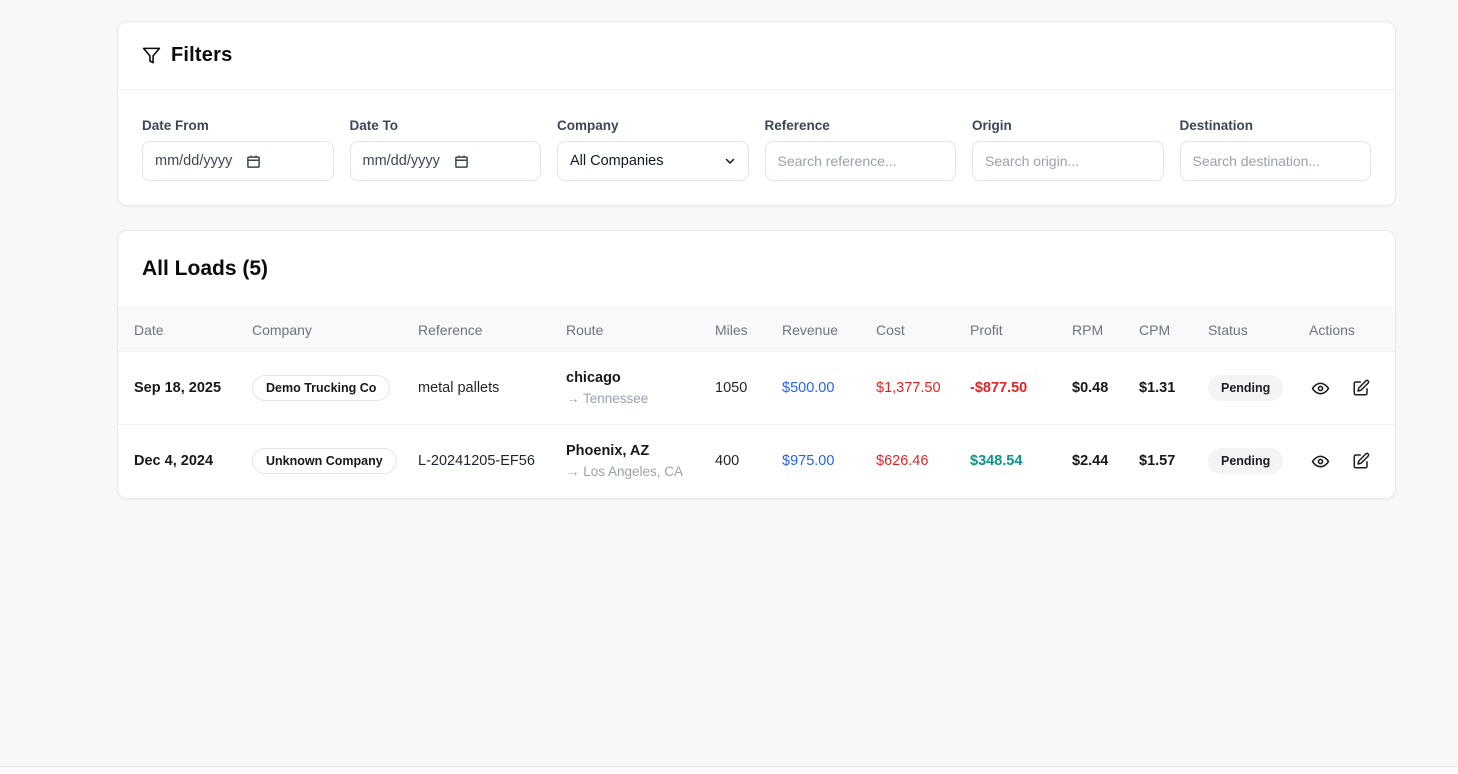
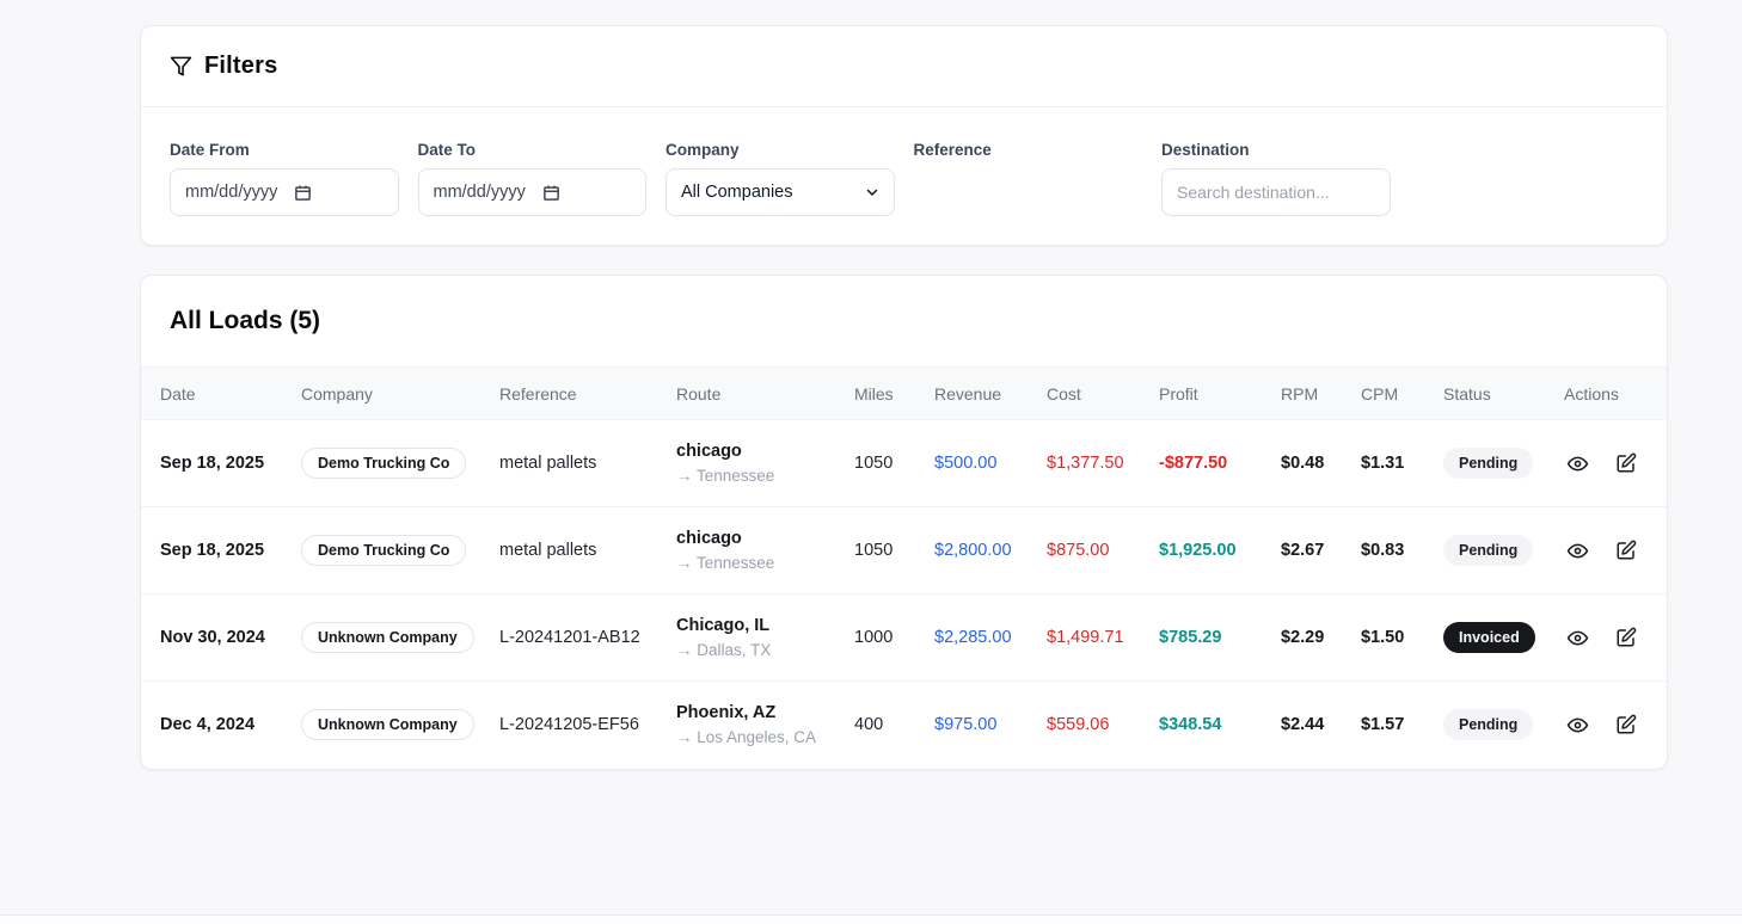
  Filters
  Date From
  mm/dd/yyyy
  Date To
  mm/dd/yyyy
  Company
  All Companies
  Reference
- Search reference...
- Origin
- Search origin...
  Destination
  Search destination...
  All Loads (5)
  Date	Company	Reference	Route	Miles	Revenue	Cost	Profit	RPM	CPM	Status	Actions
  Sep 18, 2025	Demo Trucking Co	metal pallets	chicago → Tennessee	1050	$500.00	$1,377.50	-$877.50	$0.48	$1.31	Pending
+ Sep 18, 2025	Demo Trucking Co	metal pallets	chicago → Tennessee	1050	$2,800.00	$875.00	$1,925.00	$2.67	$0.83	Pending
+ Nov 30, 2024	Unknown Company	L-20241201-AB12	Chicago, IL → Dallas, TX	1000	$2,285.00	$1,499.71	$785.29	$2.29	$1.50	Invoiced
- Dec 4, 2024	Unknown Company	L-20241205-EF56	Phoenix, AZ → Los Angeles, CA	400	$975.00	$626.46	$348.54	$2.44	$1.57	Pending
+ Dec 4, 2024	Unknown Company	L-20241205-EF56	Phoenix, AZ → Los Angeles, CA	400	$975.00	$559.06	$348.54	$2.44	$1.57	Pending
